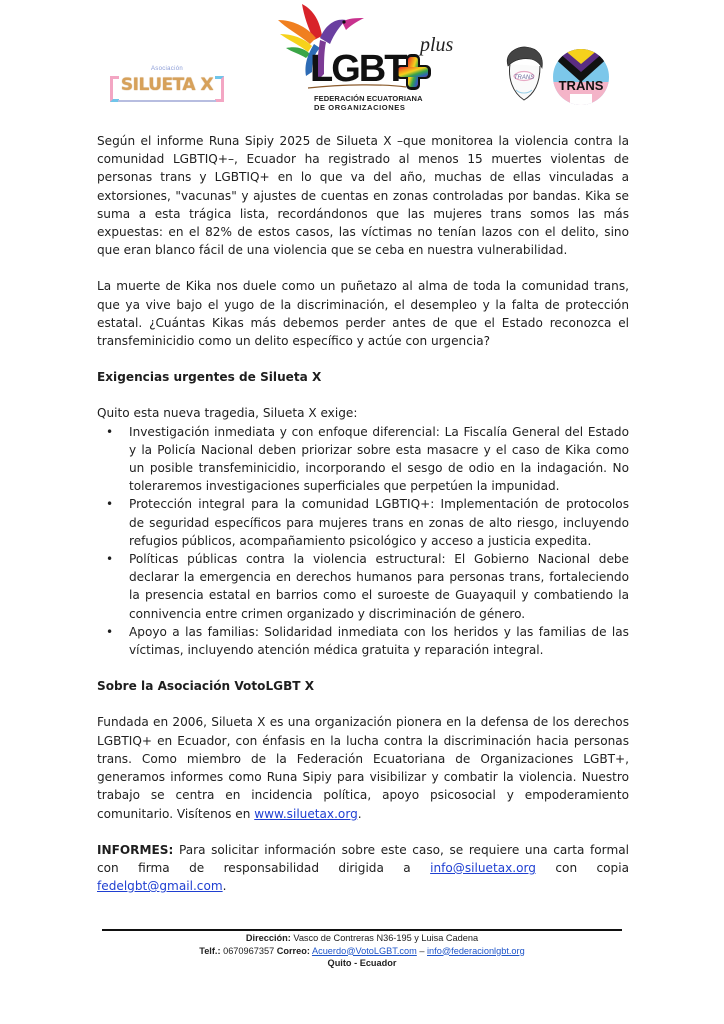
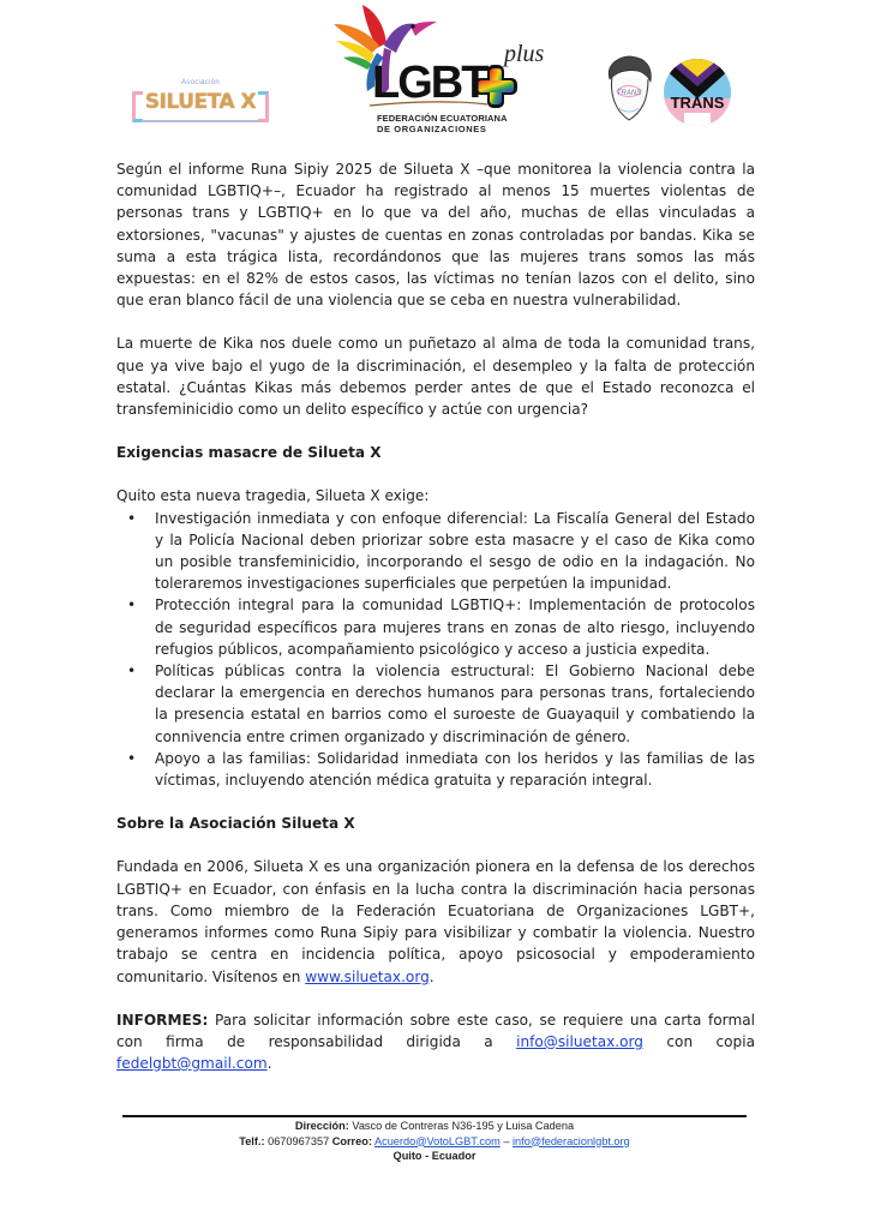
  SILUETA X
  LGBT
  plus
  FEDERACIÓN ECUATORIANA
  DE ORGANIZACIONES
  TRANS
  Según el informe Runa Sipiy 2025 de Silueta X –que monitorea la violencia contra la comunidad LGBTIQ+–, Ecuador ha registrado al menos 15 muertes violentas de personas trans y LGBTIQ+ en lo que va del año, muchas de ellas vinculadas a extorsiones, "vacunas" y ajustes de cuentas en zonas controladas por bandas. Kika se suma a esta trágica lista, recordándonos que las mujeres trans somos las más expuestas: en el 82% de estos casos, las víctimas no tenían lazos con el delito, sino que eran blanco fácil de una violencia que se ceba en nuestra vulnerabilidad.
  La muerte de Kika nos duele como un puñetazo al alma de toda la comunidad trans, que ya vive bajo el yugo de la discriminación, el desempleo y la falta de protección estatal. ¿Cuántas Kikas más debemos perder antes de que el Estado reconozca el transfeminicidio como un delito específico y actúe con urgencia?
- Exigencias urgentes de Silueta X
+ Exigencias masacre de Silueta X
  Quito esta nueva tragedia, Silueta X exige:
  Investigación inmediata y con enfoque diferencial: La Fiscalía General del Estado y la Policía Nacional deben priorizar sobre esta masacre y el caso de Kika como un posible transfeminicidio, incorporando el sesgo de odio en la indagación. No toleraremos investigaciones superficiales que perpetúen la impunidad.
  Protección integral para la comunidad LGBTIQ+: Implementación de protocolos de seguridad específicos para mujeres trans en zonas de alto riesgo, incluyendo refugios públicos, acompañamiento psicológico y acceso a justicia expedita.
  Políticas públicas contra la violencia estructural: El Gobierno Nacional debe declarar la emergencia en derechos humanos para personas trans, fortaleciendo la presencia estatal en barrios como el suroeste de Guayaquil y combatiendo la connivencia entre crimen organizado y discriminación de género.
  Apoyo a las familias: Solidaridad inmediata con los heridos y las familias de las víctimas, incluyendo atención médica gratuita y reparación integral.
- Sobre la Asociación VotoLGBT X
+ Sobre la Asociación Silueta X
  Fundada en 2006, Silueta X es una organización pionera en la defensa de los derechos LGBTIQ+ en Ecuador, con énfasis en la lucha contra la discriminación hacia personas trans. Como miembro de la Federación Ecuatoriana de Organizaciones LGBT+, generamos informes como Runa Sipiy para visibilizar y combatir la violencia. Nuestro trabajo se centra en incidencia política, apoyo psicosocial y empoderamiento comunitario. Visítenos en www.siluetax.org.
  INFORMES: Para solicitar información sobre este caso, se requiere una carta formal con firma de responsabilidad dirigida a info@siluetax.org con copia fedelgbt@gmail.com.
  Dirección: Vasco de Contreras N36-195 y Luisa Cadena
  Telf.: 0670967357 Correo: Acuerdo@VotoLGBT.com – info@federacionlgbt.org
  Quito - Ecuador
